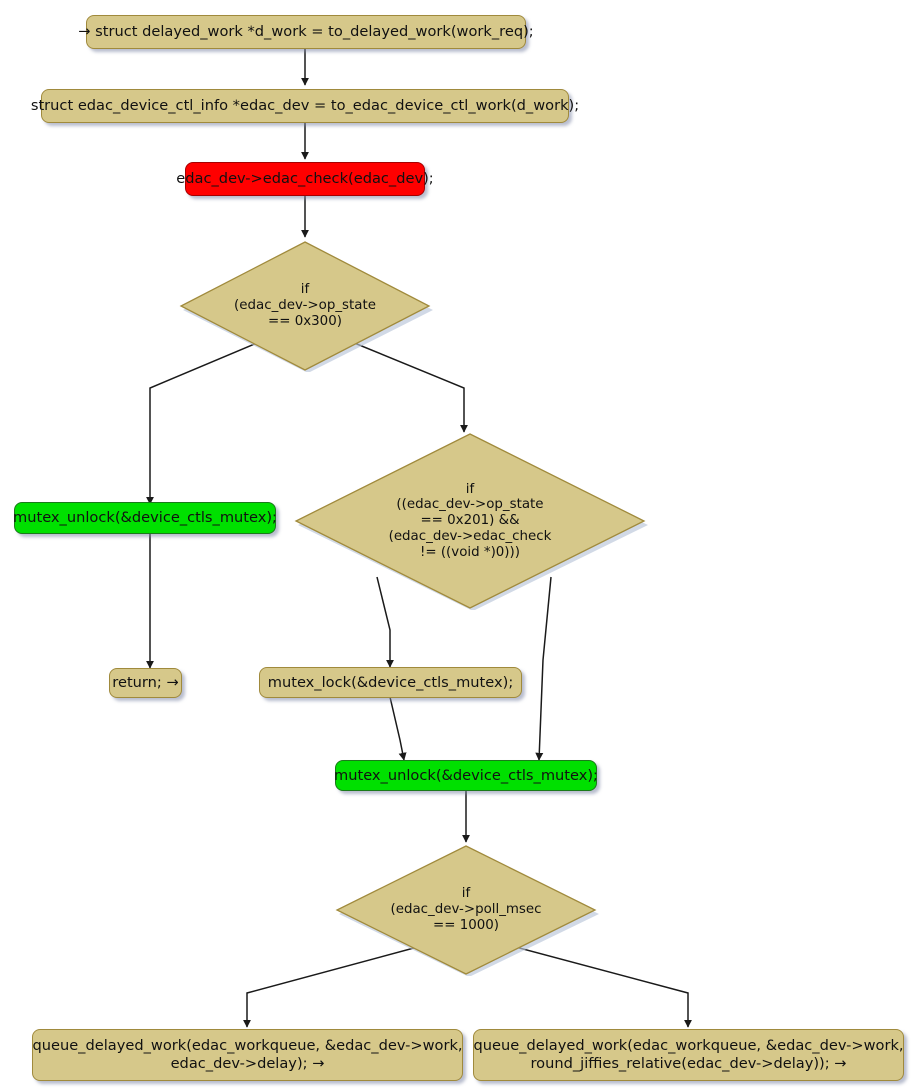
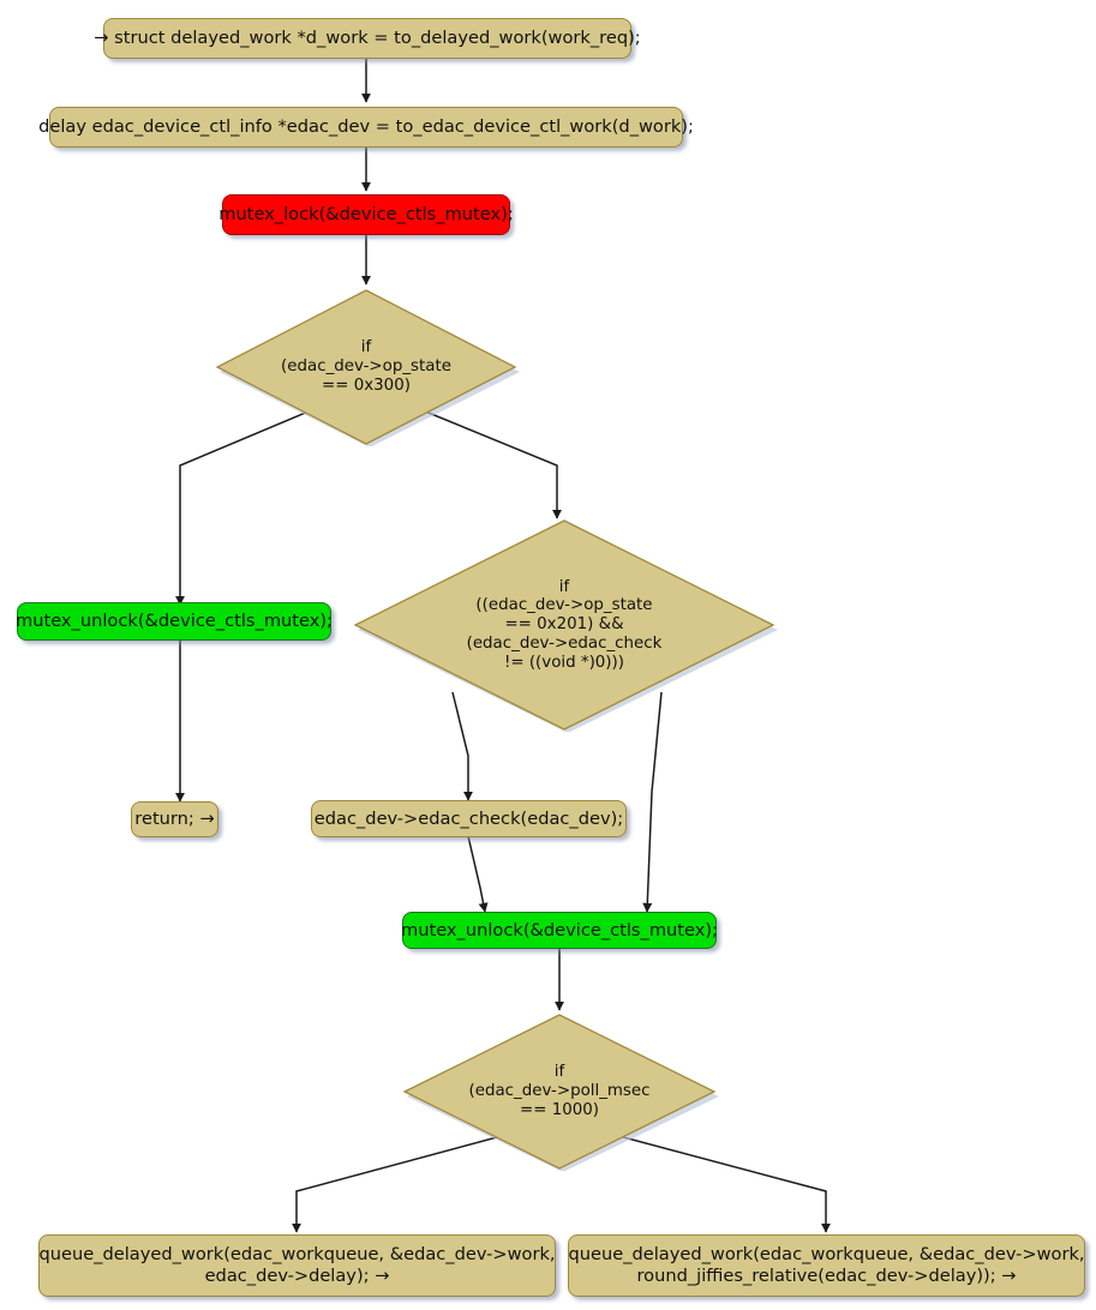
  → struct delayed_work *d_work = to_delayed_work(work_req);
- struct edac_device_ctl_info *edac_dev = to_edac_device_ctl_work(d_work);
+ delay edac_device_ctl_info *edac_dev = to_edac_device_ctl_work(d_work);
- edac_dev->edac_check(edac_dev);
+ mutex_lock(&device_ctls_mutex);
  if
  (edac_dev->op_state
  == 0x300)
  mutex_unlock(&device_ctls_mutex);
  if
  ((edac_dev->op_state
  == 0x201) &&
  (edac_dev->edac_check
  != ((void *)0)))
  return; →
- mutex_lock(&device_ctls_mutex);
+ edac_dev->edac_check(edac_dev);
  mutex_unlock(&device_ctls_mutex);
  if
  (edac_dev->poll_msec
  == 1000)
  queue_delayed_work(edac_workqueue, &edac_dev->work,
  edac_dev->delay); →
  queue_delayed_work(edac_workqueue, &edac_dev->work,
  round_jiffies_relative(edac_dev->delay)); →
